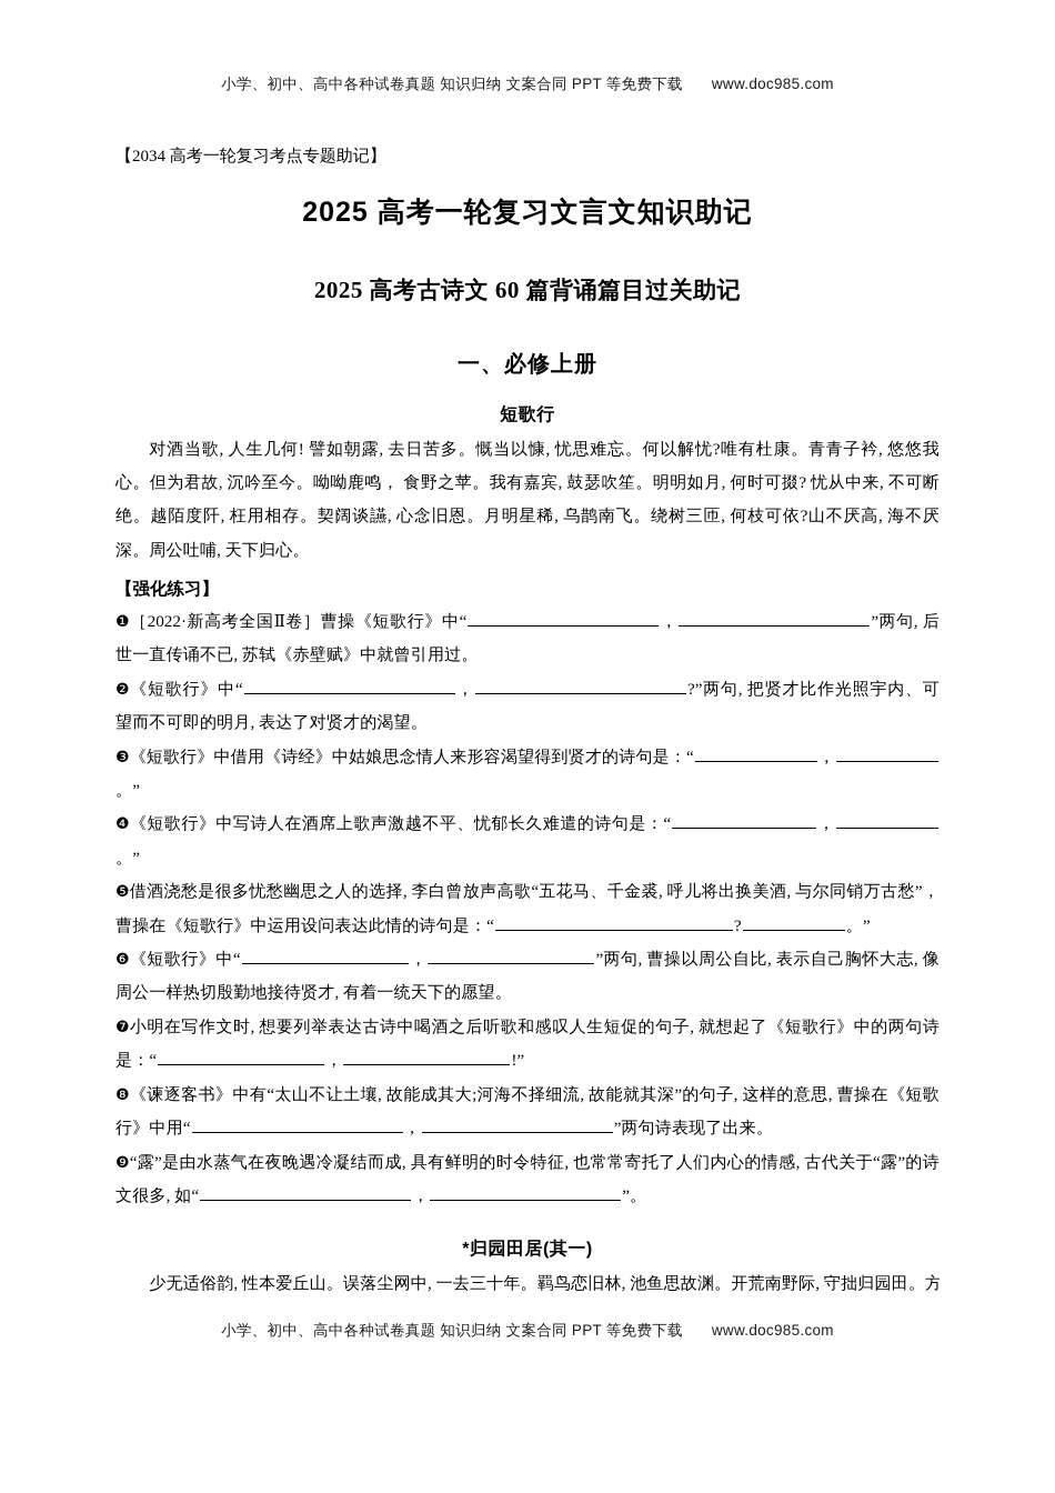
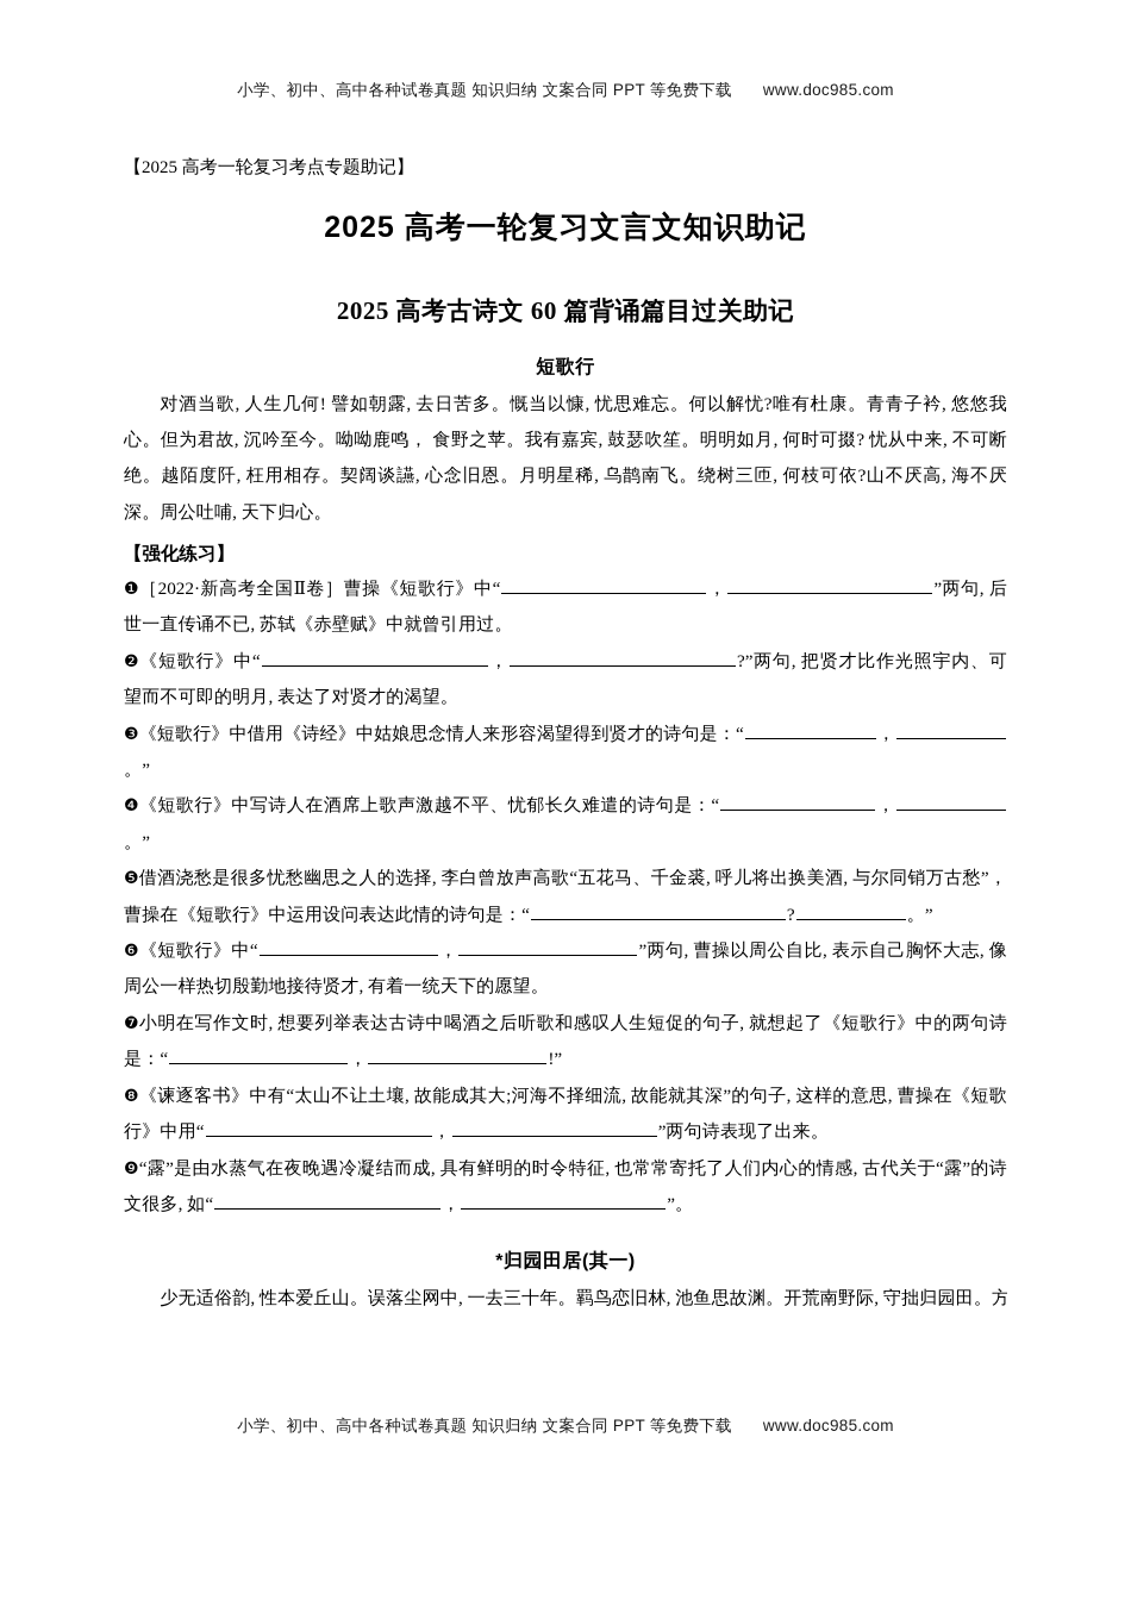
  小学、初中、高中各种试卷真题 知识归纳 文案合同 PPT 等免费下载 www.doc985.com
- 【2034 高考一轮复习考点专题助记】
+ 【2025 高考一轮复习考点专题助记】
  2025 高考一轮复习文言文知识助记
  2025 高考古诗文 60 篇背诵篇目过关助记
- 一、必修上册
  短歌行
  对酒当歌, 人生几何! 譬如朝露, 去日苦多。慨当以慷, 忧思难忘。何以解忧?唯有杜康。青青子衿, 悠悠我心。但为君故, 沉吟至今。呦呦鹿鸣， 食野之苹。我有嘉宾, 鼓瑟吹笙。明明如月, 何时可掇? 忧从中来, 不可断绝。越陌度阡, 枉用相存。契阔谈讌, 心念旧恩。月明星稀, 乌鹊南飞。绕树三匝, 何枝可依?山不厌高, 海不厌深。周公吐哺, 天下归心。
  【强化练习】
  ❶［2022·新高考全国Ⅱ卷］曹操《短歌行》中“ ， ”两句, 后世一直传诵不已, 苏轼《赤壁赋》中就曾引用过。
  ❷《短歌行》中“ ， ?”两句, 把贤才比作光照宇内、可望而不可即的明月, 表达了对贤才的渴望。
  ❸《短歌行》中借用《诗经》中姑娘思念情人来形容渴望得到贤才的诗句是：“ ，。”
  ❹《短歌行》中写诗人在酒席上歌声激越不平、忧郁长久难遣的诗句是：“ ，。”
  ❺借酒浇愁是很多忧愁幽思之人的选择, 李白曾放声高歌“五花马、千金裘, 呼儿将出换美酒, 与尔同销万古愁”，曹操在《短歌行》中运用设问表达此情的诗句是：“ ? 。”
  ❻《短歌行》中“ ， ”两句, 曹操以周公自比, 表示自己胸怀大志, 像周公一样热切殷勤地接待贤才, 有着一统天下的愿望。
  ❼小明在写作文时, 想要列举表达古诗中喝酒之后听歌和感叹人生短促的句子, 就想起了《短歌行》中的两句诗是：“ ， !”
  ❽《谏逐客书》中有“太山不让土壤, 故能成其大;河海不择细流, 故能就其深”的句子, 这样的意思, 曹操在《短歌行》中用“ ， ”两句诗表现了出来。
  ❾“露”是由水蒸气在夜晚遇冷凝结而成, 具有鲜明的时令特征, 也常常寄托了人们内心的情感, 古代关于“露”的诗文很多, 如“ ， ”。
  *归园田居(其一)
  小学、初中、高中各种试卷真题 知识归纳 文案合同 PPT 等免费下载 www.doc985.com
